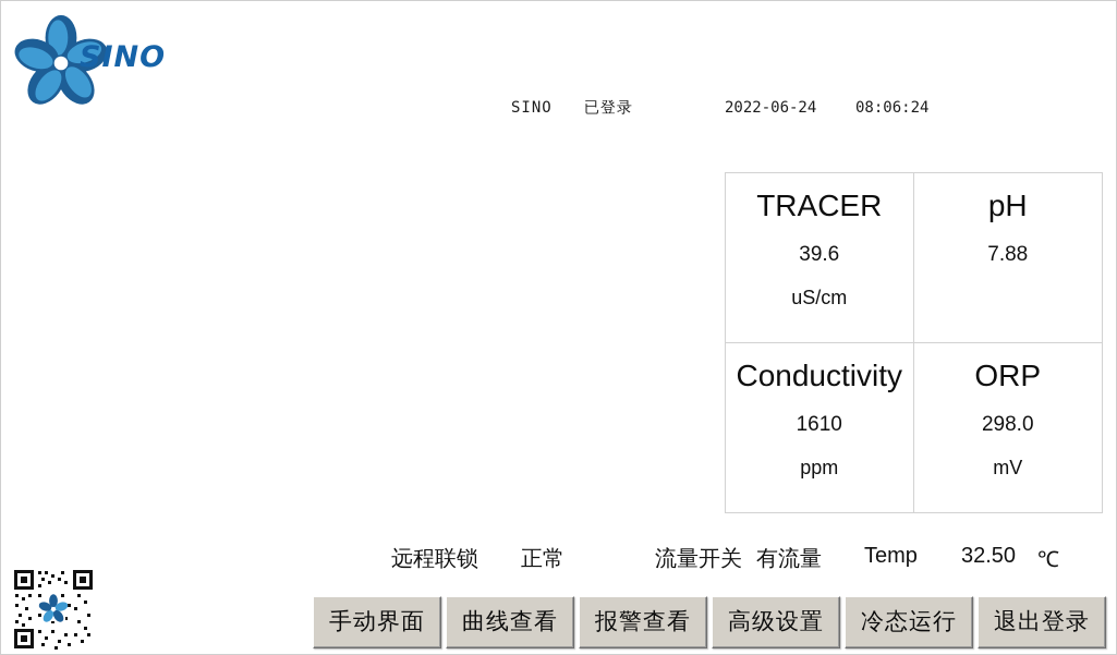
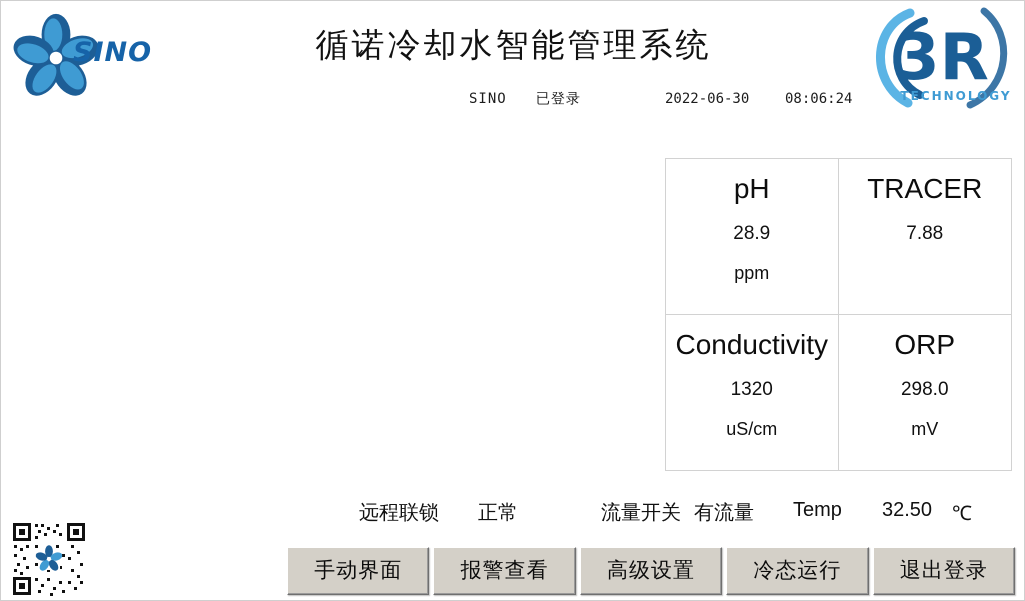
  SINO
+ 循诺冷却水智能管理系统
  SINO
  已登录
- 2022-06-24
+ 2022-06-30
  08:06:24
+ 3R
+ TECHNOLOGY
- TRACER
+ pH
- 39.6
+ 28.9
- uS/cm
+ ppm
- pH
+ TRACER
  7.88
  Conductivity
- 1610
+ 1320
- ppm
+ uS/cm
  ORP
  298.0
  mV
  远程联锁
  正常
  流量开关
  有流量
  Temp
  32.50
  ℃
  手动界面
- 曲线查看
  报警查看
  高级设置
  冷态运行
  退出登录
